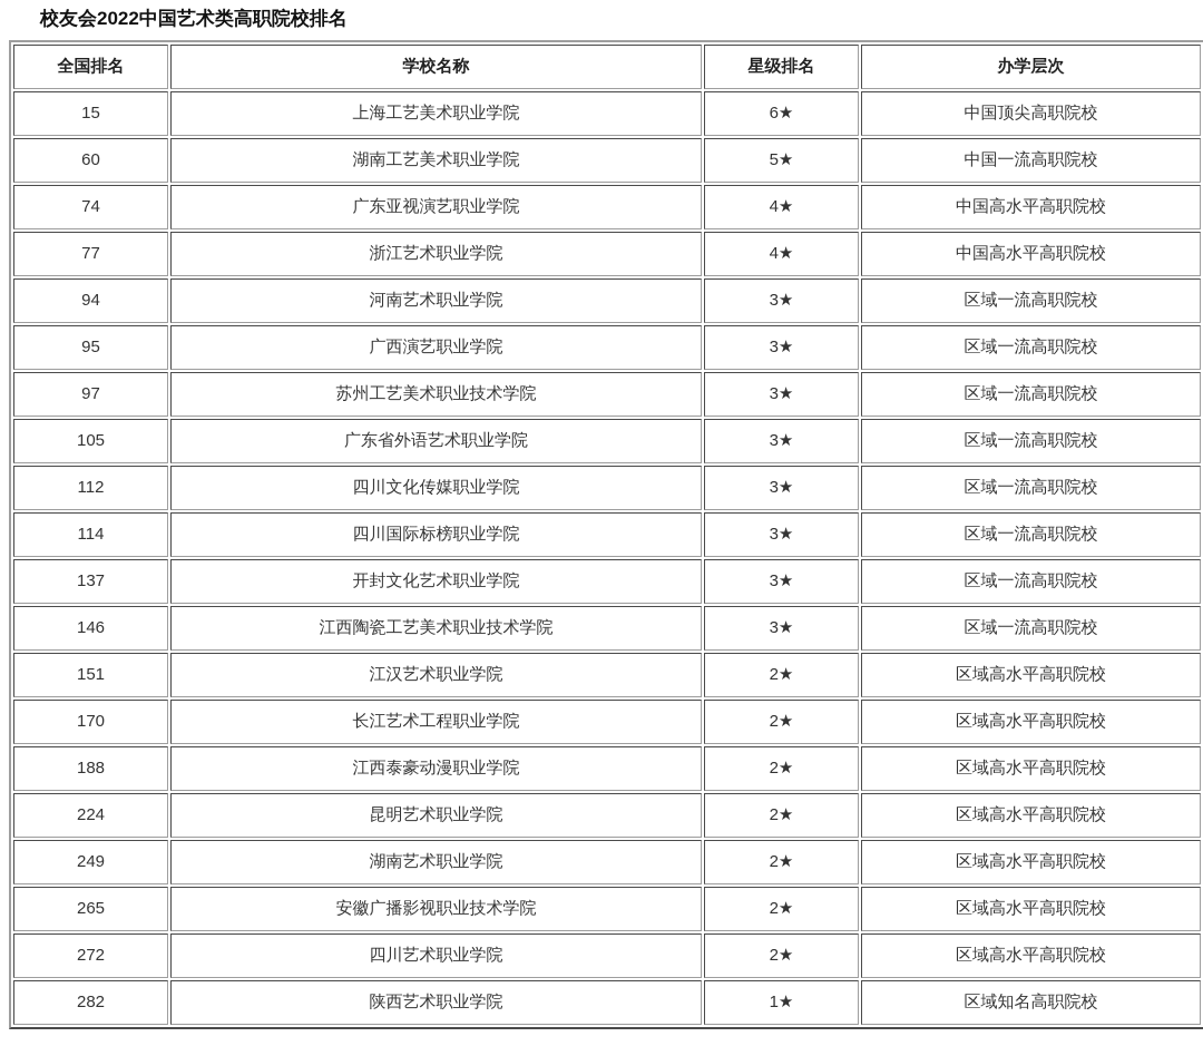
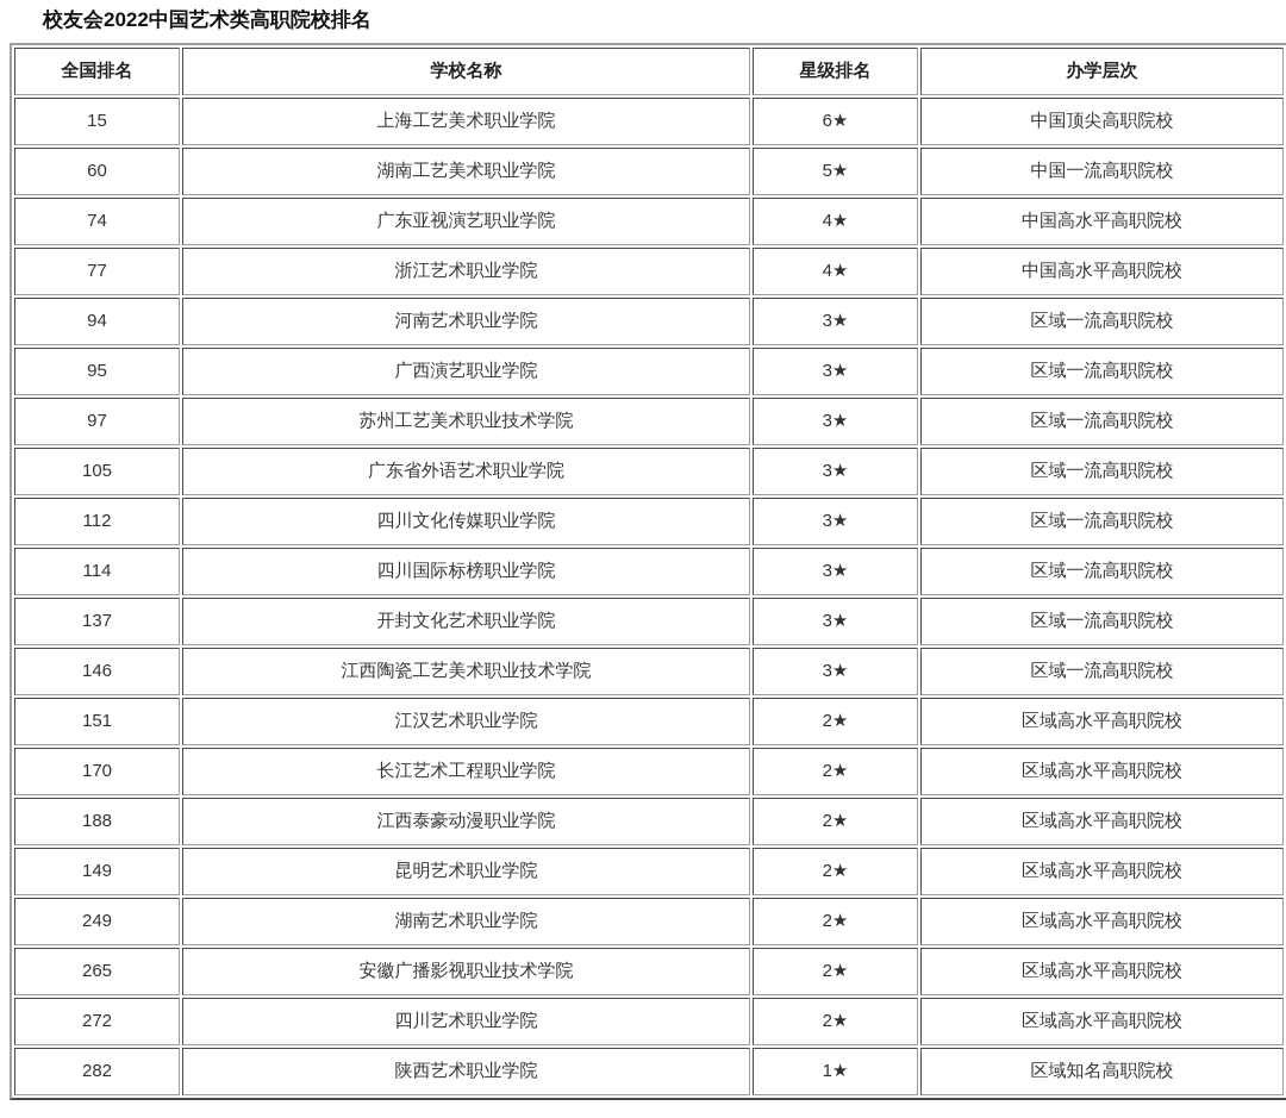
  校友会2022中国艺术类高职院校排名
  全国排名	学校名称	星级排名	办学层次
  15	上海工艺美术职业学院	6★	中国顶尖高职院校
  60	湖南工艺美术职业学院	5★	中国一流高职院校
  74	广东亚视演艺职业学院	4★	中国高水平高职院校
  77	浙江艺术职业学院	4★	中国高水平高职院校
  94	河南艺术职业学院	3★	区域一流高职院校
  95	广西演艺职业学院	3★	区域一流高职院校
  97	苏州工艺美术职业技术学院	3★	区域一流高职院校
  105	广东省外语艺术职业学院	3★	区域一流高职院校
  112	四川文化传媒职业学院	3★	区域一流高职院校
  114	四川国际标榜职业学院	3★	区域一流高职院校
  137	开封文化艺术职业学院	3★	区域一流高职院校
  146	江西陶瓷工艺美术职业技术学院	3★	区域一流高职院校
  151	江汉艺术职业学院	2★	区域高水平高职院校
  170	长江艺术工程职业学院	2★	区域高水平高职院校
  188	江西泰豪动漫职业学院	2★	区域高水平高职院校
- 224	昆明艺术职业学院	2★	区域高水平高职院校
+ 149	昆明艺术职业学院	2★	区域高水平高职院校
  249	湖南艺术职业学院	2★	区域高水平高职院校
  265	安徽广播影视职业技术学院	2★	区域高水平高职院校
  272	四川艺术职业学院	2★	区域高水平高职院校
  282	陕西艺术职业学院	1★	区域知名高职院校
